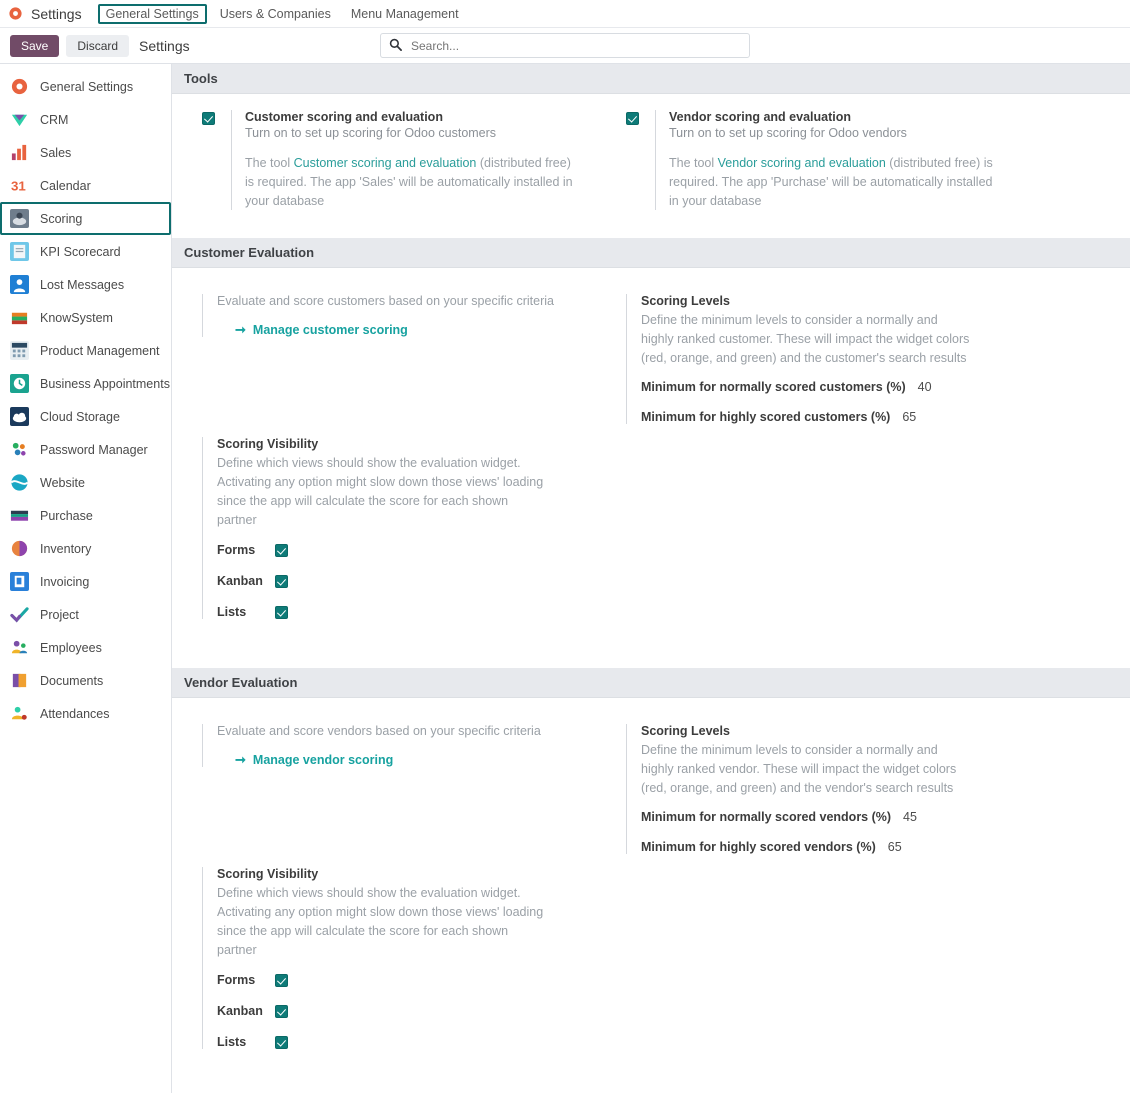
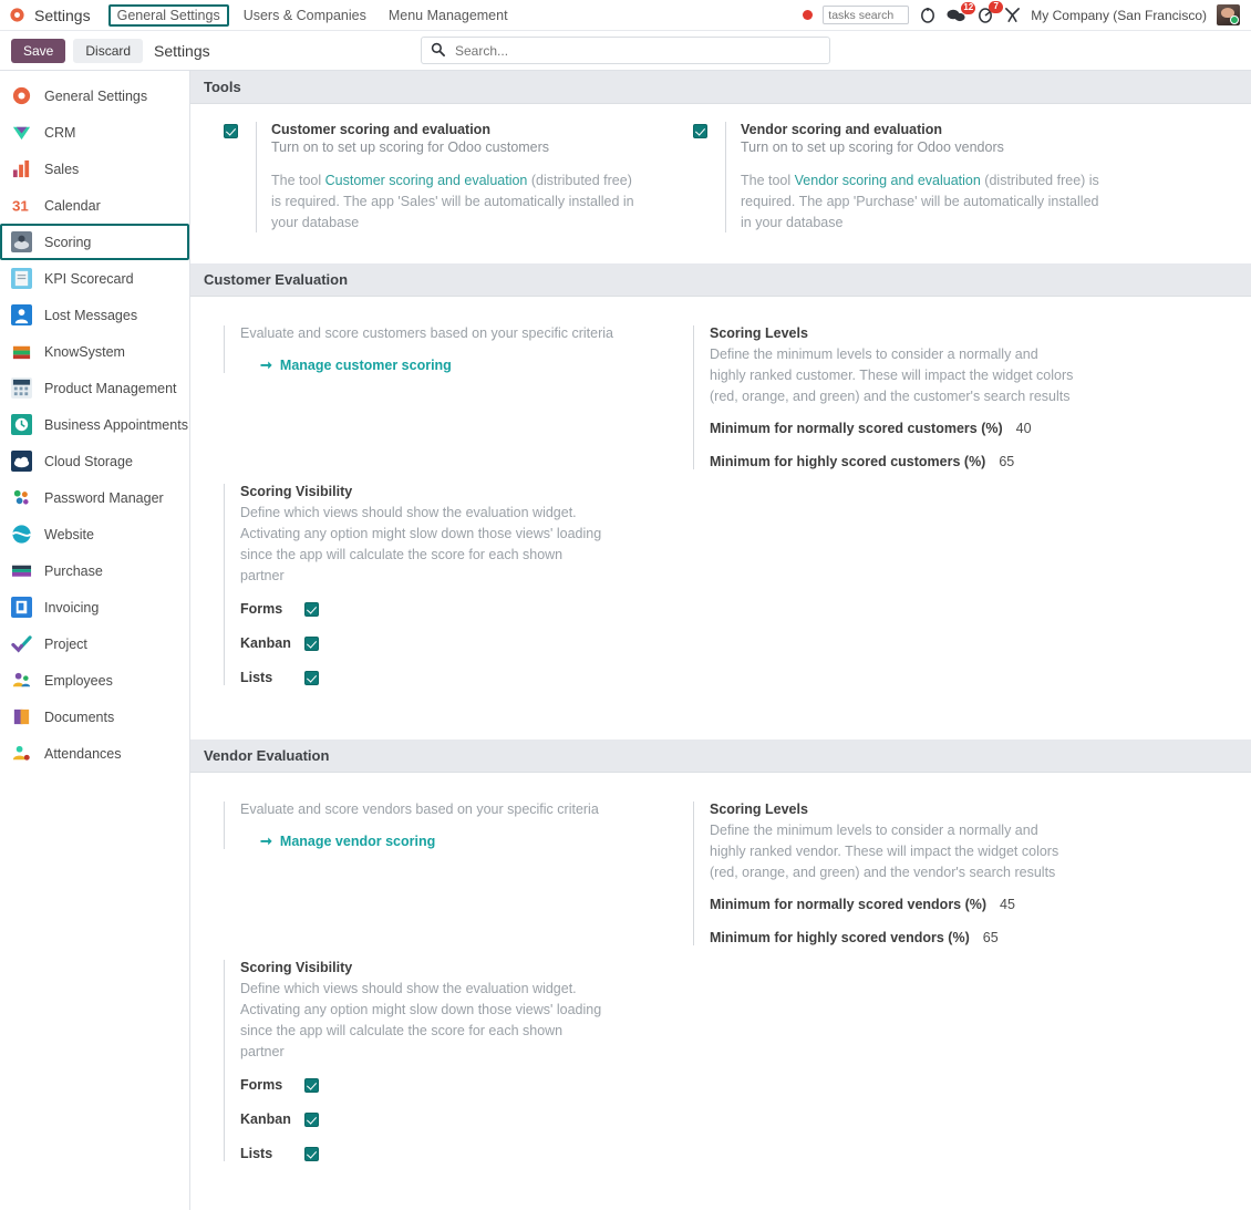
  Settings
  General Settings
  Users & Companies
  Menu Management
+ tasks search
+ 12
+ 7
+ My Company (San Francisco)
  Save
  Discard
  Settings
  Search...
  General Settings
  CRM
  Sales
  31
  Calendar
  Scoring
  KPI Scorecard
  Lost Messages
  KnowSystem
  Product Management
  Business Appointments
  Cloud Storage
  Password Manager
  Website
  Purchase
- Inventory
  Invoicing
  Project
  Employees
  Documents
  Attendances
  Tools
  Customer scoring and evaluation
  Turn on to set up scoring for Odoo customers
  The tool Customer scoring and evaluation (distributed free) is required. The app 'Sales' will be automatically installed in your database
  Vendor scoring and evaluation
  Turn on to set up scoring for Odoo vendors
  The tool Vendor scoring and evaluation (distributed free) is required. The app 'Purchase' will be automatically installed in your database
  Customer Evaluation
  Evaluate and score customers based on your specific criteria
  ➞
  Manage customer scoring
  Scoring Visibility
  Define which views should show the evaluation widget. Activating any option might slow down those views' loading since the app will calculate the score for each shown partner
  Forms
  Kanban
  Lists
  Scoring Levels
  Define the minimum levels to consider a normally and highly ranked customer. These will impact the widget colors (red, orange, and green) and the customer's search results
  Minimum for normally scored customers (%)
  40
  Minimum for highly scored customers (%)
  65
  Vendor Evaluation
  Evaluate and score vendors based on your specific criteria
  ➞
  Manage vendor scoring
  Scoring Visibility
  Define which views should show the evaluation widget. Activating any option might slow down those views' loading since the app will calculate the score for each shown partner
  Forms
  Kanban
  Lists
  Scoring Levels
  Define the minimum levels to consider a normally and highly ranked vendor. These will impact the widget colors (red, orange, and green) and the vendor's search results
  Minimum for normally scored vendors (%)
  45
  Minimum for highly scored vendors (%)
  65
